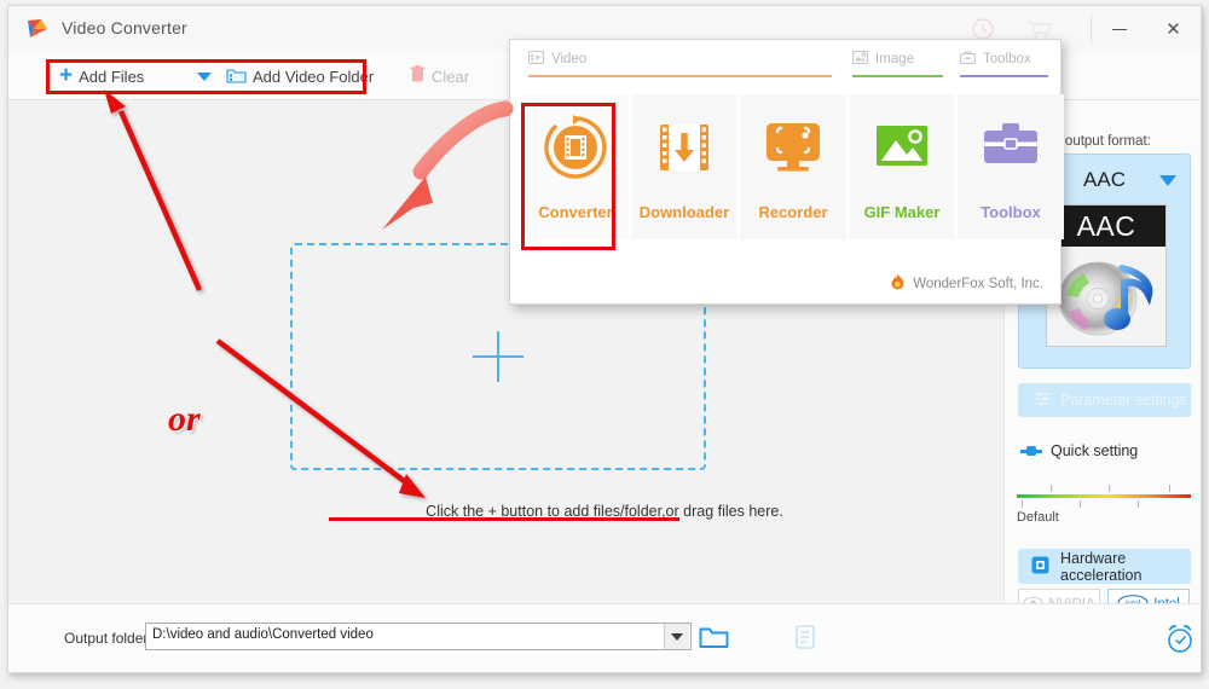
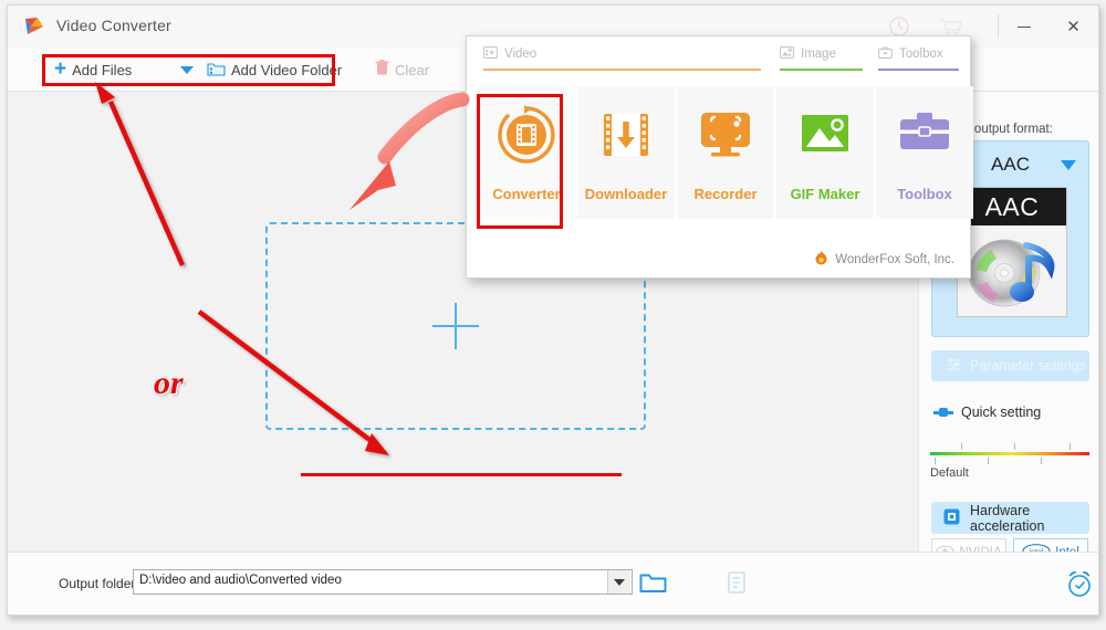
  Video Converter
  ✕
  +
  Add Files
  Add Video Folder
  Clear
  or
- Click the + button to add files/folder,or drag files here.
  AAC
  AAC
  Parameter settings
  Quick setting
  Default
  Hardware acceleration
  Output folde
  D:\video and audio\Converted video
  Video
  Image
  Toolbox
  Converter
  Downloader
  Recorder
  GIF Maker
  Toolbox
  WonderFox Soft, Inc.
